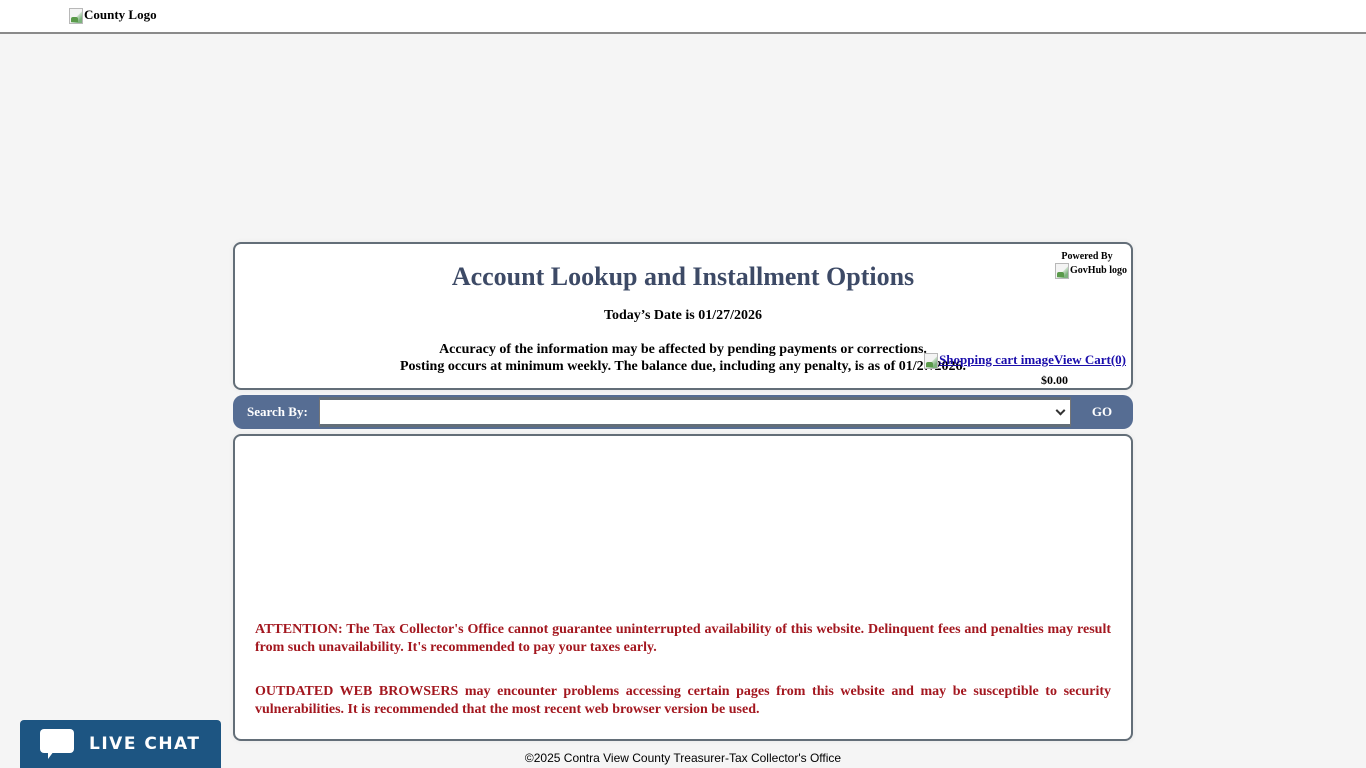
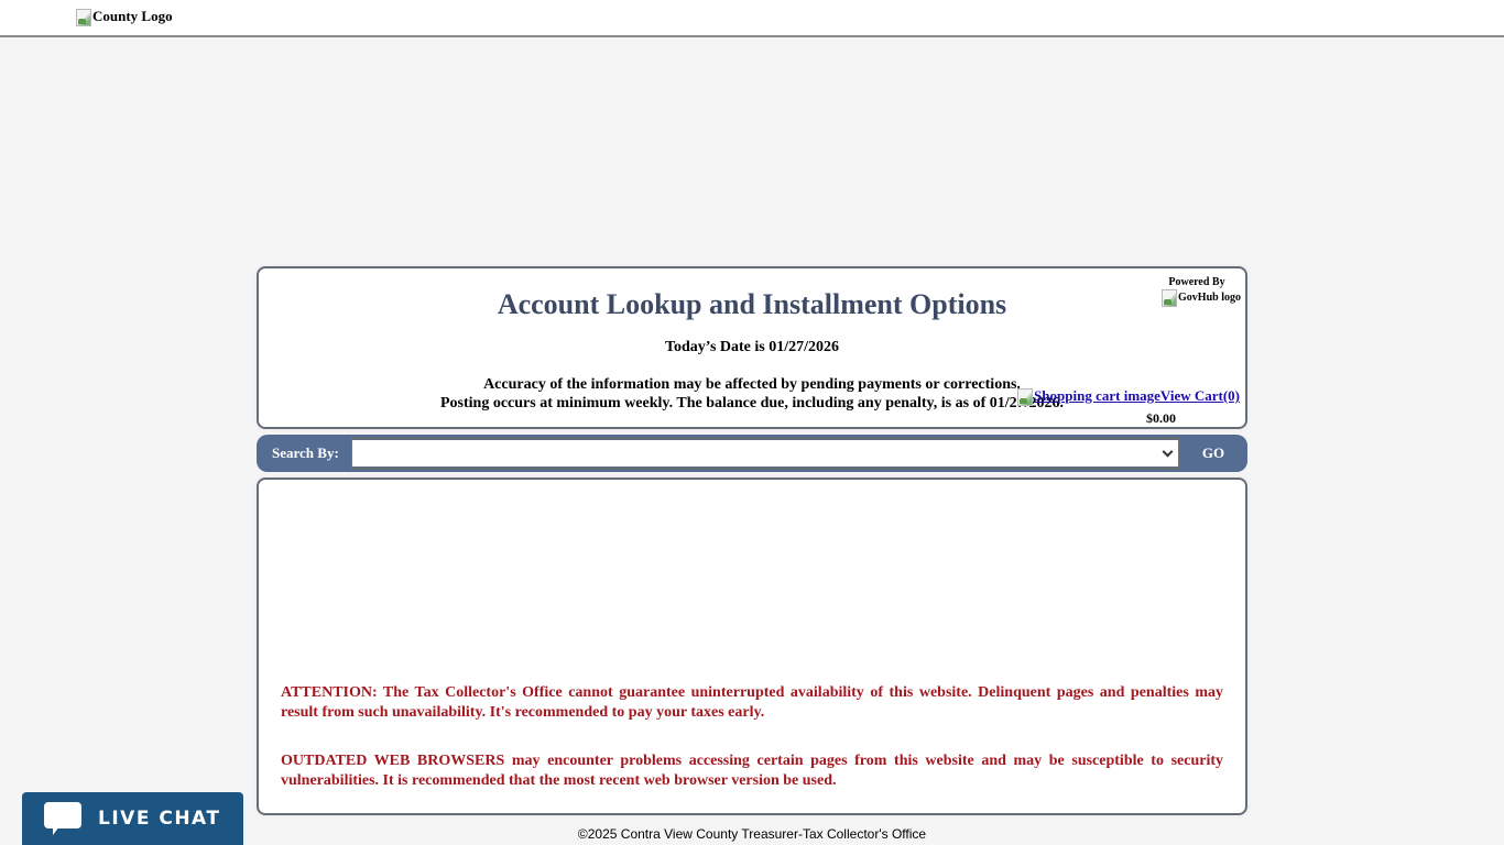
  County Logo
  Account Lookup and Installment Options
  Today’s Date is 01/27/2026
  Accuracy of the information may be affected by pending payments or corrections.
  Posting occurs at minimum weekly. The balance due, including any penalty, is as of 01/2026.
  Powered By
  GovHub logo
  Shopping cart image
  View Cart(0)
  $0.00
  Search By:
  GO
- ATTENTION: The Tax Collector's Office cannot guarantee uninterrupted availability of this website. Delinquent fees and penalties may result from such unavailability. It's recommended to pay your taxes early.
+ ATTENTION: The Tax Collector's Office cannot guarantee uninterrupted availability of this website. Delinquent pages and penalties may result from such unavailability. It's recommended to pay your taxes early.
  OUTDATED WEB BROWSERS may encounter problems accessing certain pages from this website and may be susceptible to security vulnerabilities. It is recommended that the most recent web browser version be used.
  LIVE CHAT
  ©2025 Contra View County Treasurer-Tax Collector's Office
